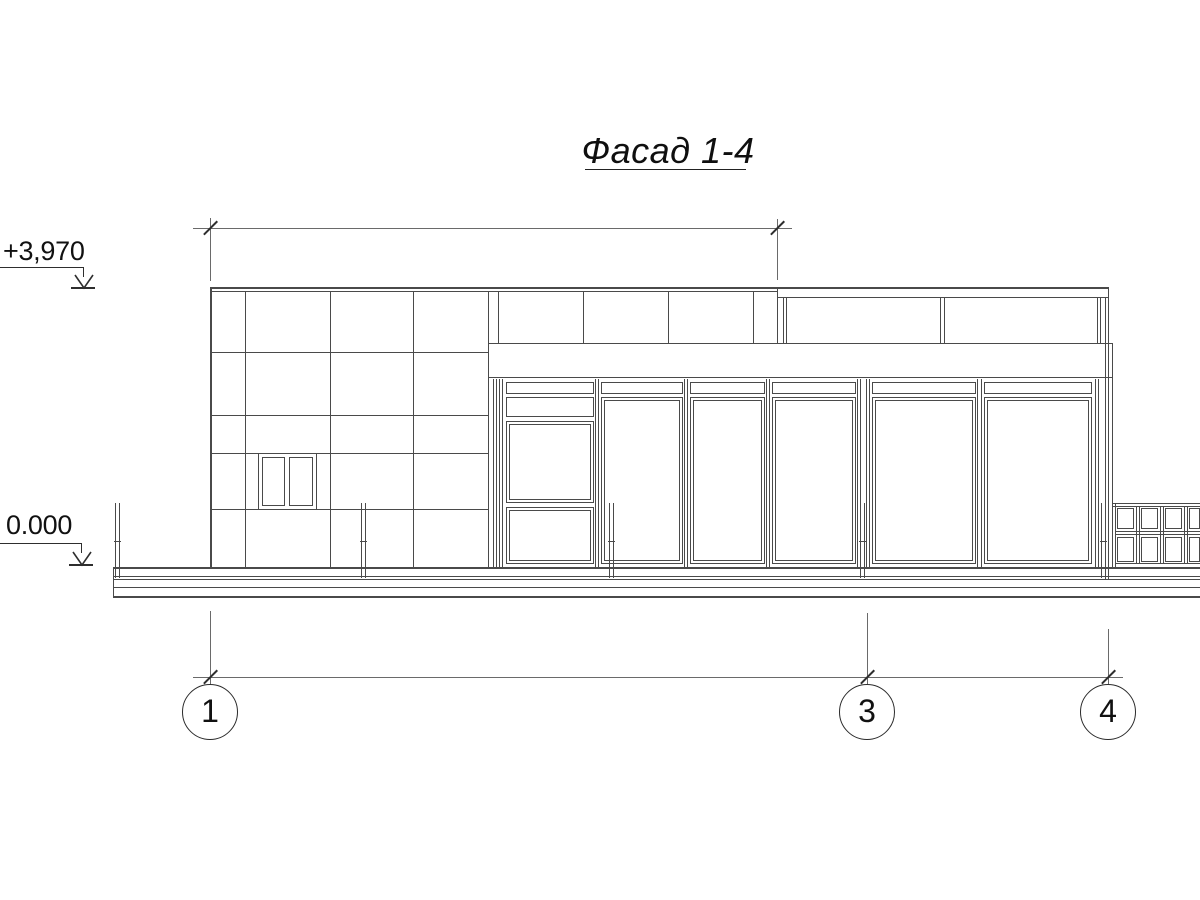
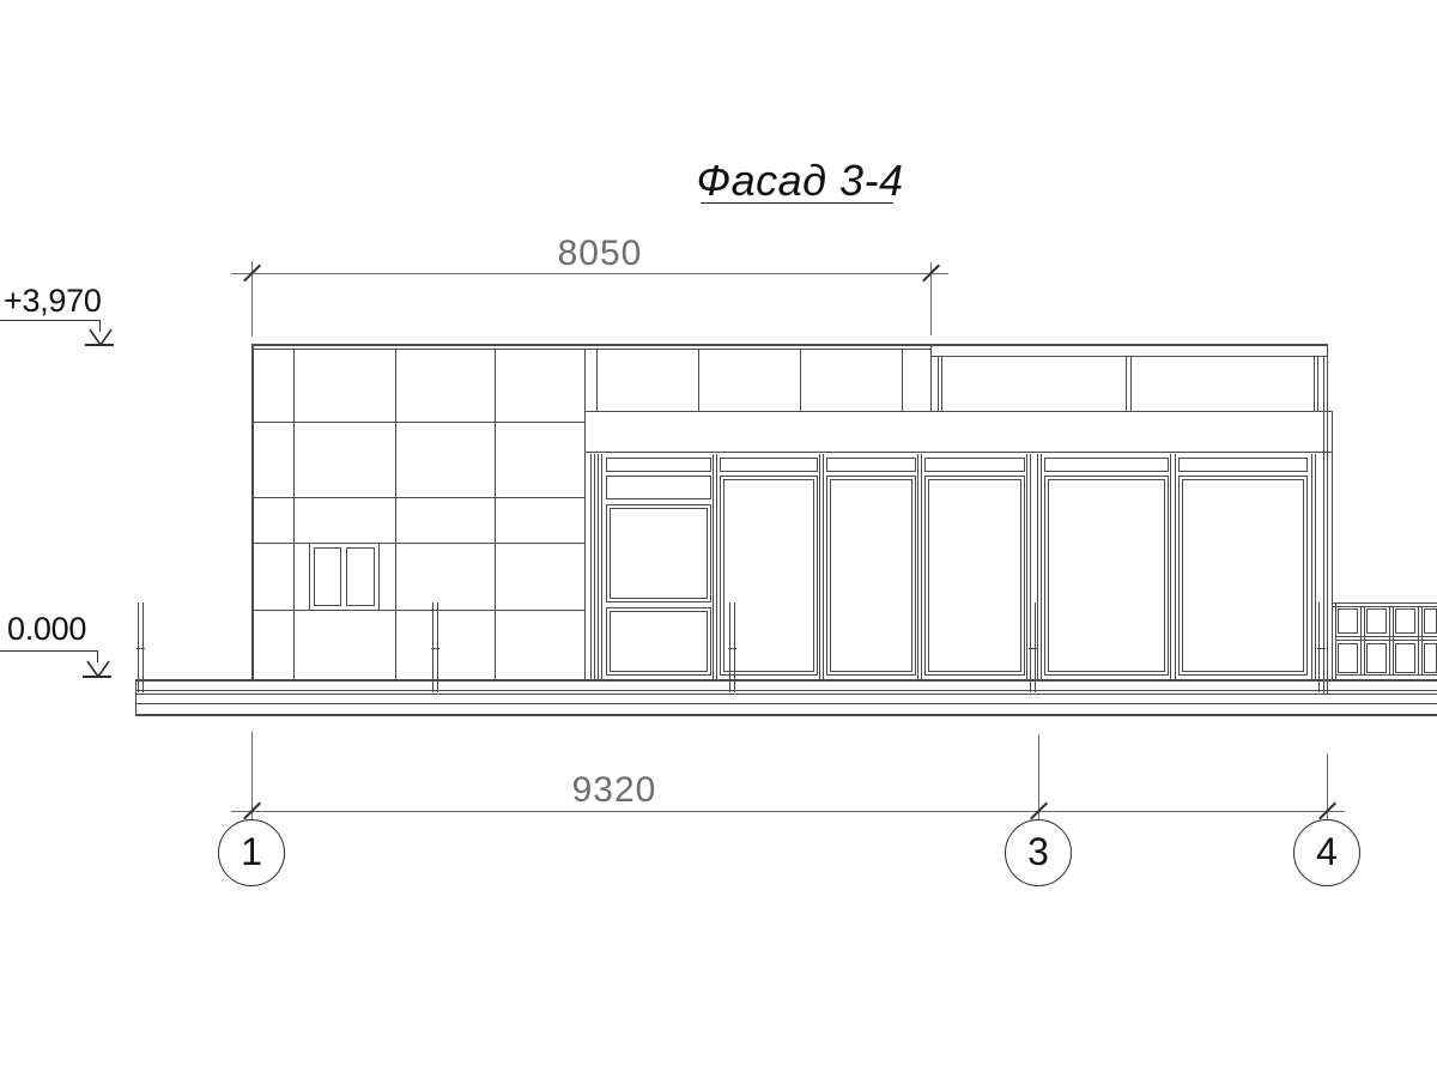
- Фасад 1-4
+ Фасад 3-4
+ 8050
+ 9320
  +3,970
  0.000
  1
  3
  4
